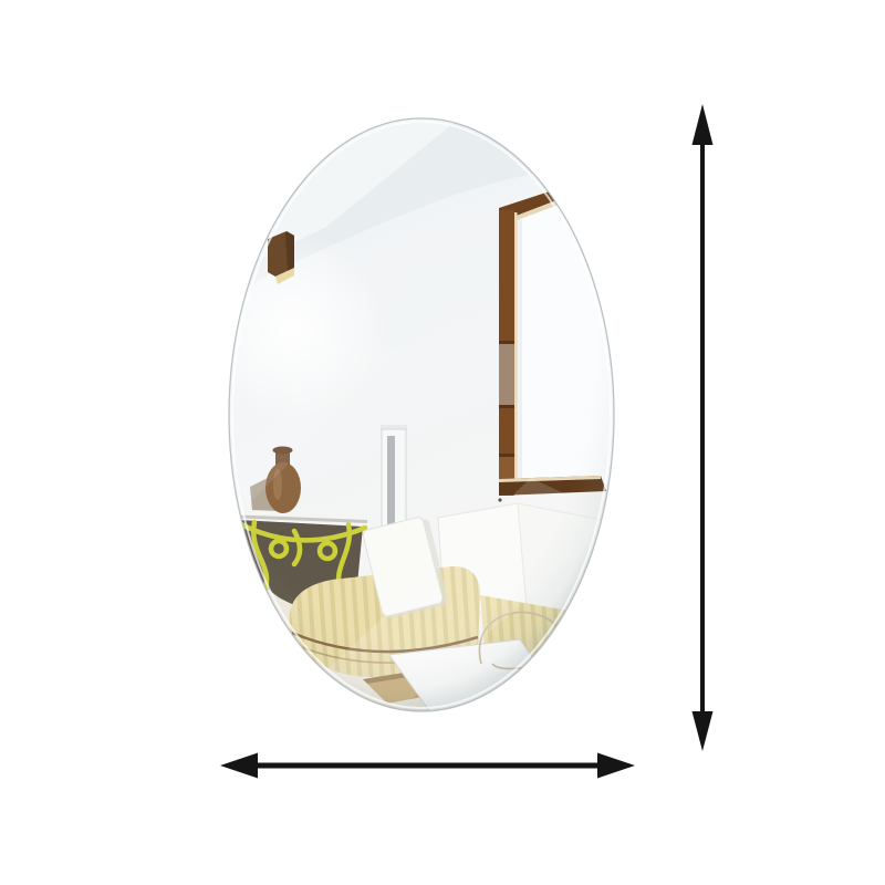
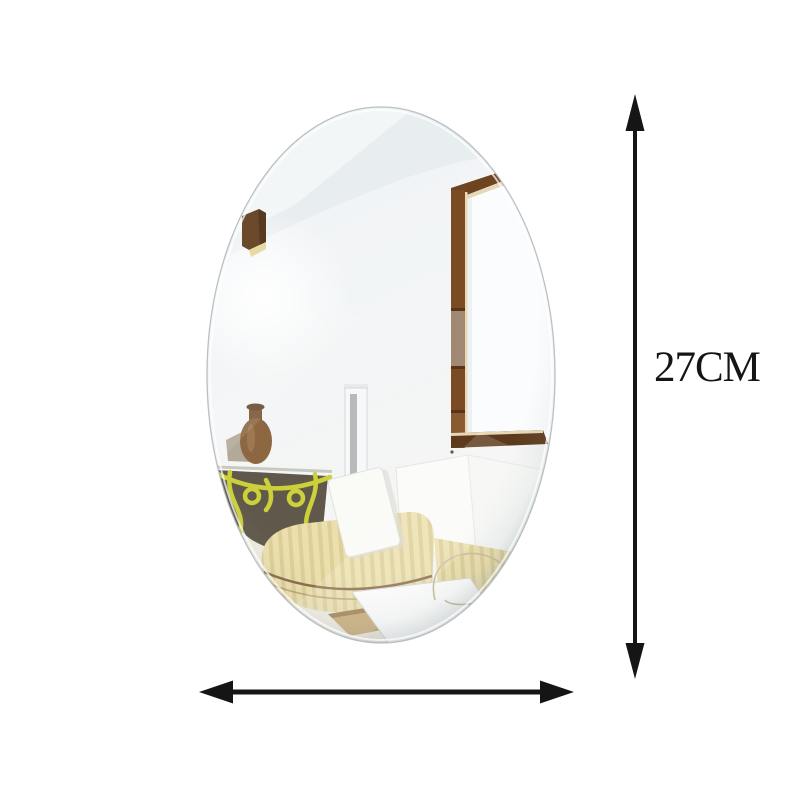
+ 27CM
